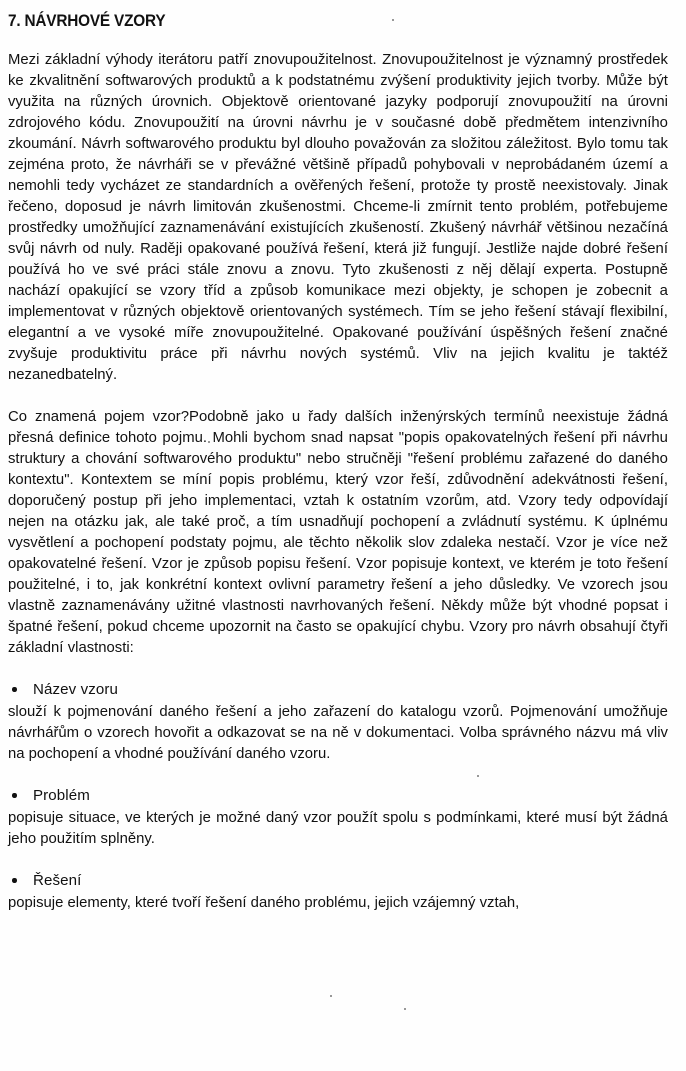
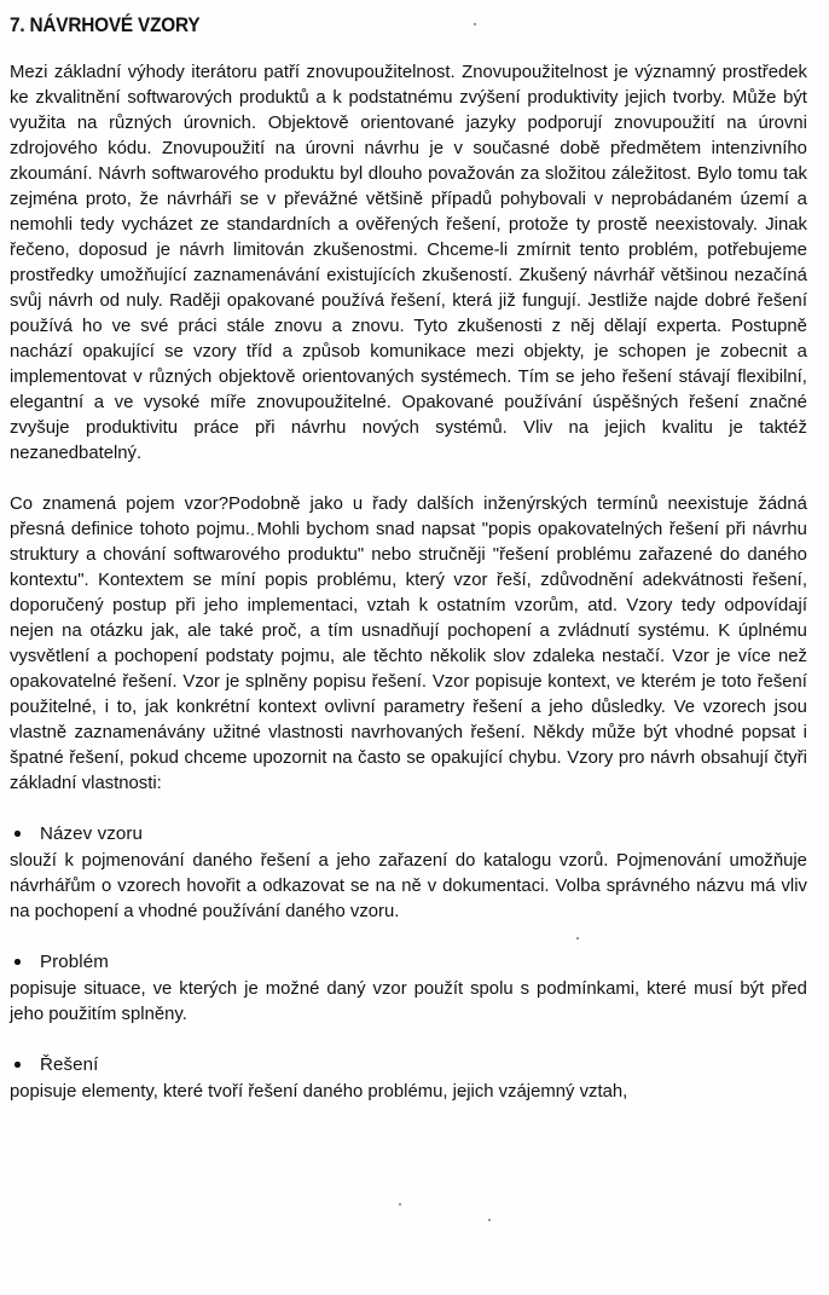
  7. NÁVRHOVÉ VZORY
  Mezi základní výhody iterátoru patří znovupoužitelnost. Znovupoužitelnost je významný prostředek ke zkvalitnění softwarových produktů a k podstatnému zvýšení produktivity jejich tvorby. Může být využita na různých úrovnich. Objektově orientované jazyky podporují znovupoužití na úrovni zdrojového kódu. Znovupoužití na úrovni návrhu je v současné době předmětem intenzivního zkoumání. Návrh softwarového produktu byl dlouho považován za složitou záležitost. Bylo tomu tak zejména proto, že návrháři se v převážné většině případů pohybovali v neprobádaném území a nemohli tedy vycházet ze standardních a ověřených řešení, protože ty prostě neexistovaly. Jinak řečeno, doposud je návrh limitován zkušenostmi. Chceme-li zmírnit tento problém, potřebujeme prostředky umožňující zaznamenávání existujících zkušeností. Zkušený návrhář většinou nezačíná svůj návrh od nuly. Raději opakované používá řešení, která již fungují. Jestliže najde dobré řešení používá ho ve své práci stále znovu a znovu. Tyto zkušenosti z něj dělají experta. Postupně nachází opakující se vzory tříd a způsob komunikace mezi objekty, je schopen je zobecnit a implementovat v různých objektově orientovaných systémech. Tím se jeho řešení stávají flexibilní, elegantní a ve vysoké míře znovupoužitelné. Opakované používání úspěšných řešení značné zvyšuje produktivitu práce při návrhu nových systémů. Vliv na jejich kvalitu je taktéž nezanedbatelný.
- Co znamená pojem vzor?Podobně jako u řady dalších inženýrských termínů neexistuje žádná přesná definice tohoto pojmu. Mohli bychom snad napsat "popis opakovatelných řešení při návrhu struktury a chování softwarového produktu" nebo stručněji "řešení problému zařazené do daného kontextu". Kontextem se míní popis problému, který vzor řeší, zdůvodnění adekvátnosti řešení, doporučený postup při jeho implementaci, vztah k ostatním vzorům, atd. Vzory tedy odpovídají nejen na otázku jak, ale také proč, a tím usnadňují pochopení a zvládnutí systému. K úplnému vysvětlení a pochopení podstaty pojmu, ale těchto několik slov zdaleka nestačí. Vzor je více než opakovatelné řešení. Vzor je způsob popisu řešení. Vzor popisuje kontext, ve kterém je toto řešení použitelné, i to, jak konkrétní kontext ovlivní parametry řešení a jeho důsledky. Ve vzorech jsou vlastně zaznamenávány užitné vlastnosti navrhovaných řešení. Někdy může být vhodné popsat i špatné řešení, pokud chceme upozornit na často se opakující chybu. Vzory pro návrh obsahují čtyři základní vlastnosti:
+ Co znamená pojem vzor?Podobně jako u řady dalších inženýrských termínů neexistuje žádná přesná definice tohoto pojmu. Mohli bychom snad napsat "popis opakovatelných řešení při návrhu struktury a chování softwarového produktu" nebo stručněji "řešení problému zařazené do daného kontextu". Kontextem se míní popis problému, který vzor řeší, zdůvodnění adekvátnosti řešení, doporučený postup při jeho implementaci, vztah k ostatním vzorům, atd. Vzory tedy odpovídají nejen na otázku jak, ale také proč, a tím usnadňují pochopení a zvládnutí systému. K úplnému vysvětlení a pochopení podstaty pojmu, ale těchto několik slov zdaleka nestačí. Vzor je více než opakovatelné řešení. Vzor je splněny popisu řešení. Vzor popisuje kontext, ve kterém je toto řešení použitelné, i to, jak konkrétní kontext ovlivní parametry řešení a jeho důsledky. Ve vzorech jsou vlastně zaznamenávány užitné vlastnosti navrhovaných řešení. Někdy může být vhodné popsat i špatné řešení, pokud chceme upozornit na často se opakující chybu. Vzory pro návrh obsahují čtyři základní vlastnosti:
  Název vzoru
  slouží k pojmenování daného řešení a jeho zařazení do katalogu vzorů. Pojmenování umožňuje návrhářům o vzorech hovořit a odkazovat se na ně v dokumentaci. Volba správného názvu má vliv na pochopení a vhodné používání daného vzoru.
  Problém
- popisuje situace, ve kterých je možné daný vzor použít spolu s podmínkami, které musí být žádná jeho použitím splněny.
+ popisuje situace, ve kterých je možné daný vzor použít spolu s podmínkami, které musí být před jeho použitím splněny.
  Řešení
  popisuje elementy, které tvoří řešení daného problému, jejich vzájemný vztah,
